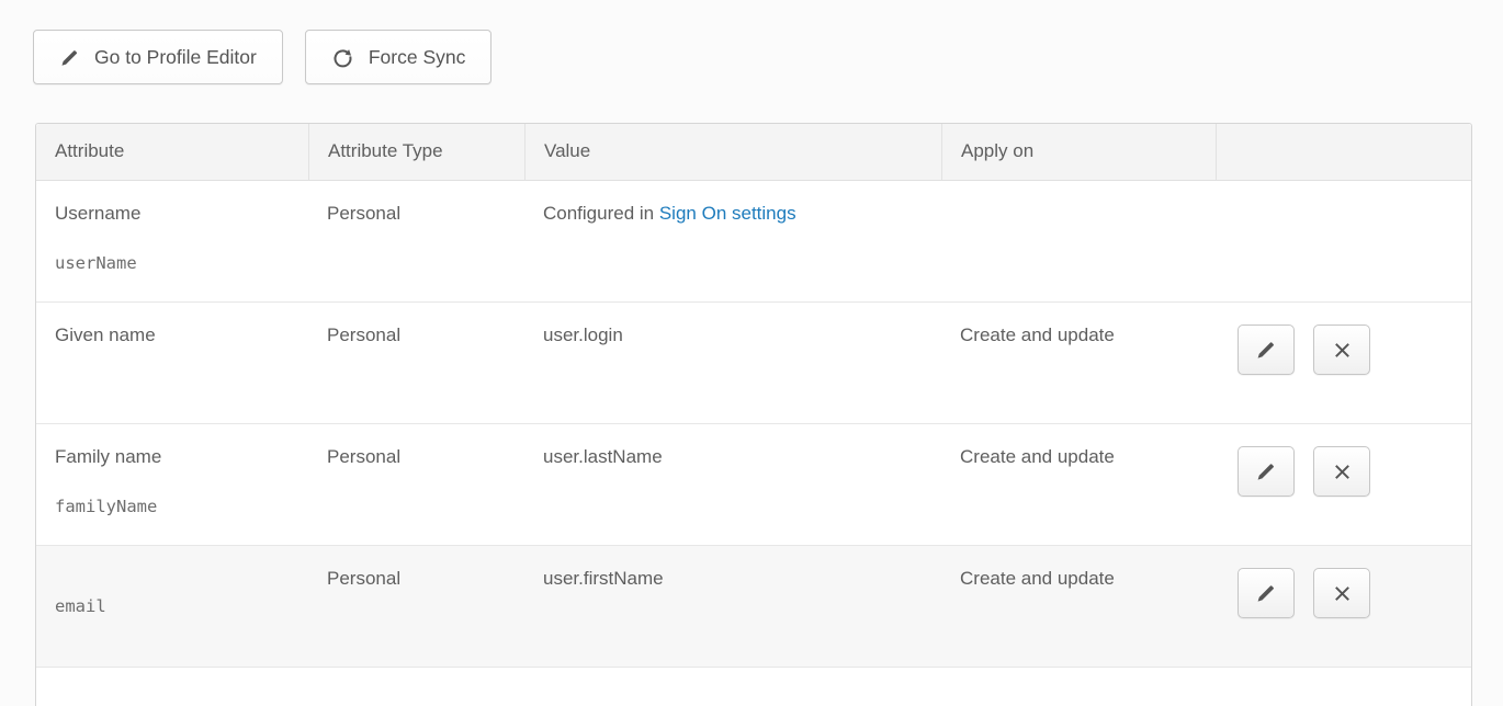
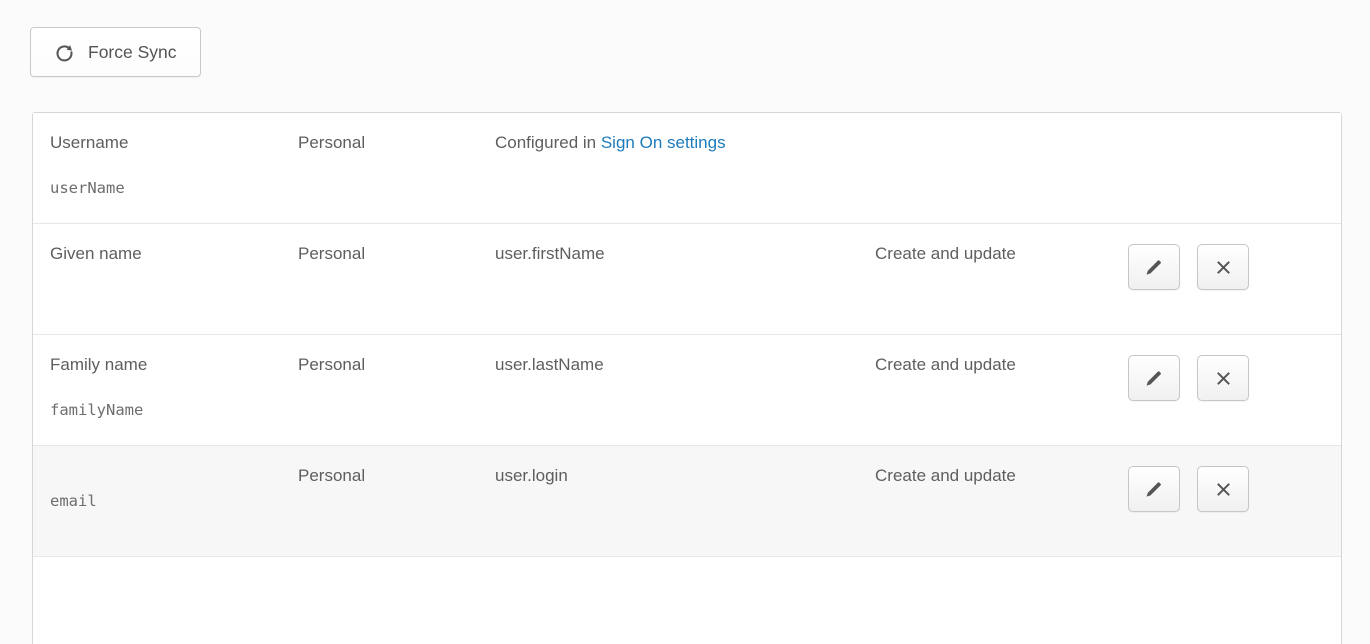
- Go to Profile Editor
  Force Sync
- Attribute
- Attribute Type
- Value
- Apply on
  Username
  userName
  Personal
  Configured in Sign On settings
  Given name
  Personal
- user.login
+ user.firstName
  Create and update
  Family name
  familyName
  Personal
  user.lastName
  Create and update
  email
  Personal
- user.firstName
+ user.login
  Create and update
